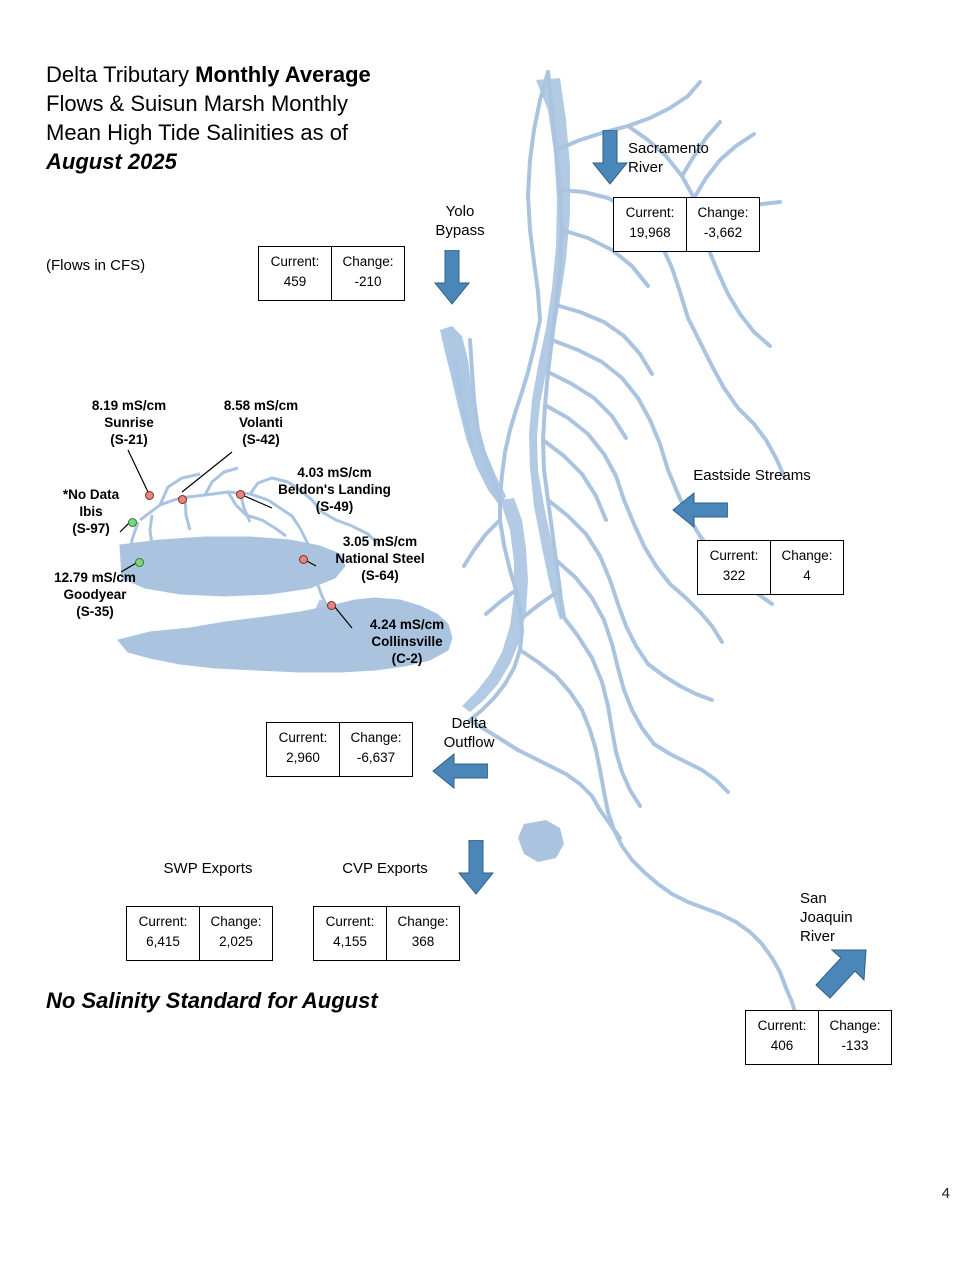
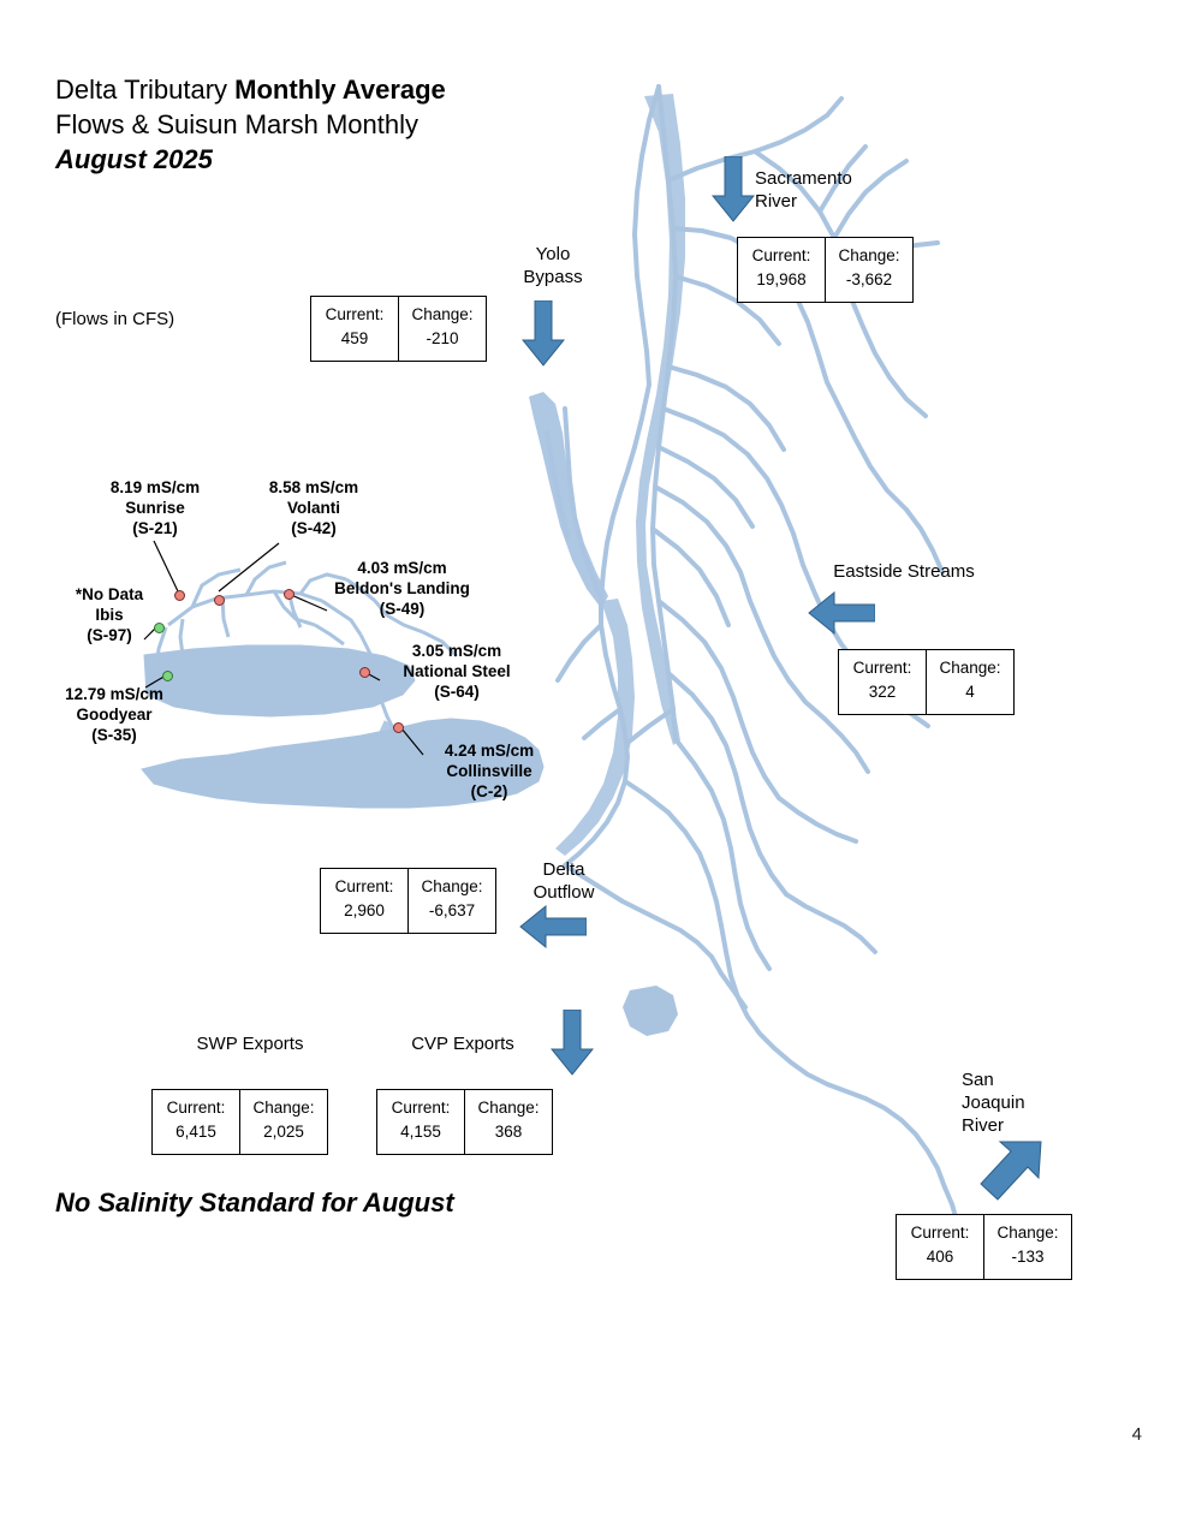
  Delta Tributary Monthly Average
  Flows & Suisun Marsh Monthly
- Mean High Tide Salinities as of
  August 2025
  (Flows in CFS)
  No Salinity Standard for August
  4
  Sacramento
  River
  Current:
  19,968
  Change:
  -3,662
  Yolo
  Bypass
  Current:
  459
  Change:
  -210
  Eastside Streams
  Current:
  322
  Change:
  4
  Delta
  Outflow
  Current:
  2,960
  Change:
  -6,637
  SWP Exports
  Current:
  6,415
  Change:
  2,025
  CVP Exports
  Current:
  4,155
  Change:
  368
  San
  Joaquin
  River
  Current:
  406
  Change:
  -133
  8.19 mS/cm
  Sunrise
  (S-21)
  8.58 mS/cm
  Volanti
  (S-42)
  4.03 mS/cm
  Beldon's Landing
  (S-49)
  *No Data
  Ibis
  (S-97)
  3.05 mS/cm
  National Steel
  (S-64)
  12.79 mS/cm
  Goodyear
  (S-35)
  4.24 mS/cm
  Collinsville
  (C-2)
